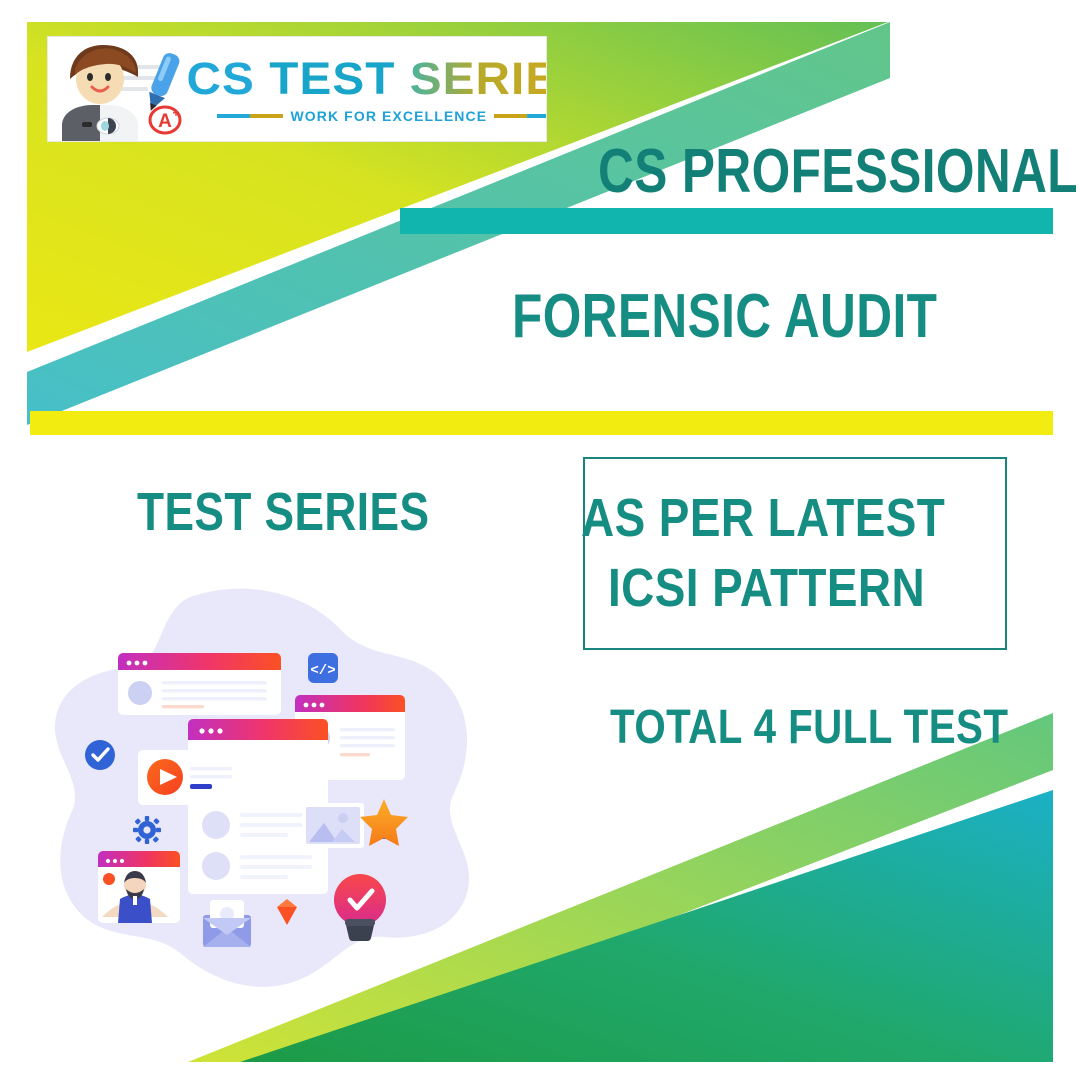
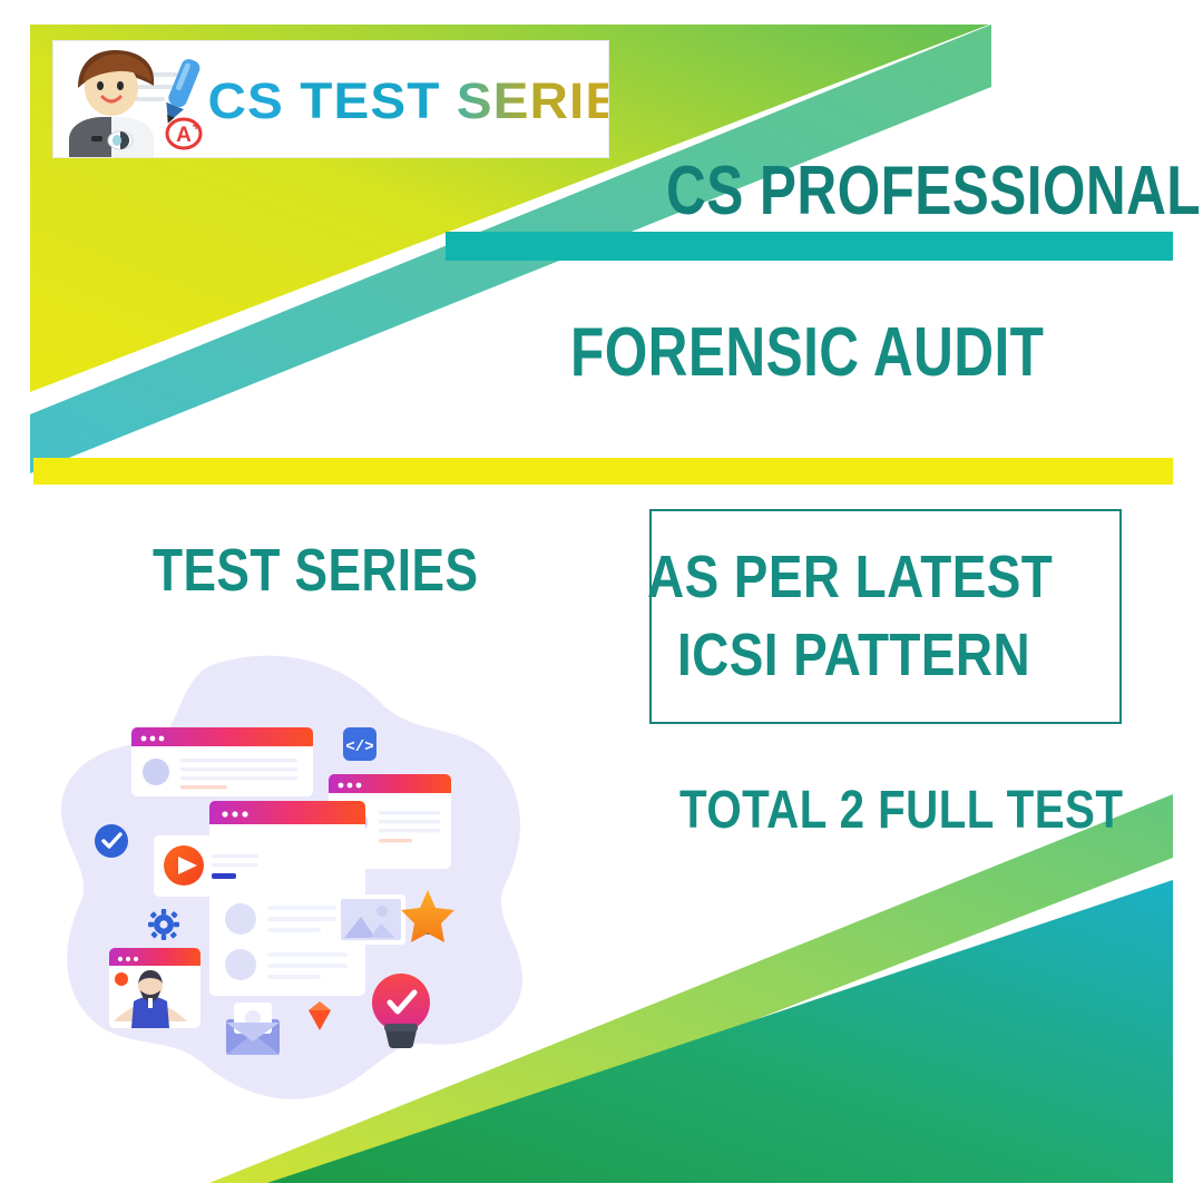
  A
  +
  CS TEST SERIE
- WORK FOR EXCELLENCE
  CS PROFESSIONAL
  FORENSIC AUDIT
  TEST SERIES
  AS PER LATEST
  ICSI PATTERN
- TOTAL 4 FULL TEST
+ TOTAL 2 FULL TEST
  </>
